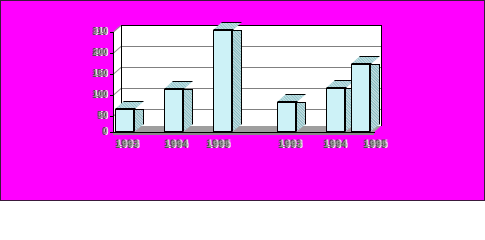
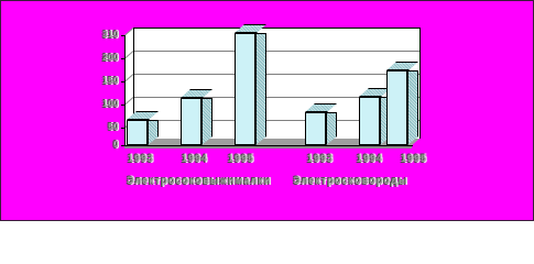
  310
  200
  150
  100
  50
  0
  1993
  1994
  1995
  1993
  1994
  1995
+ Электросоковыжималки
+ Электросковороды
